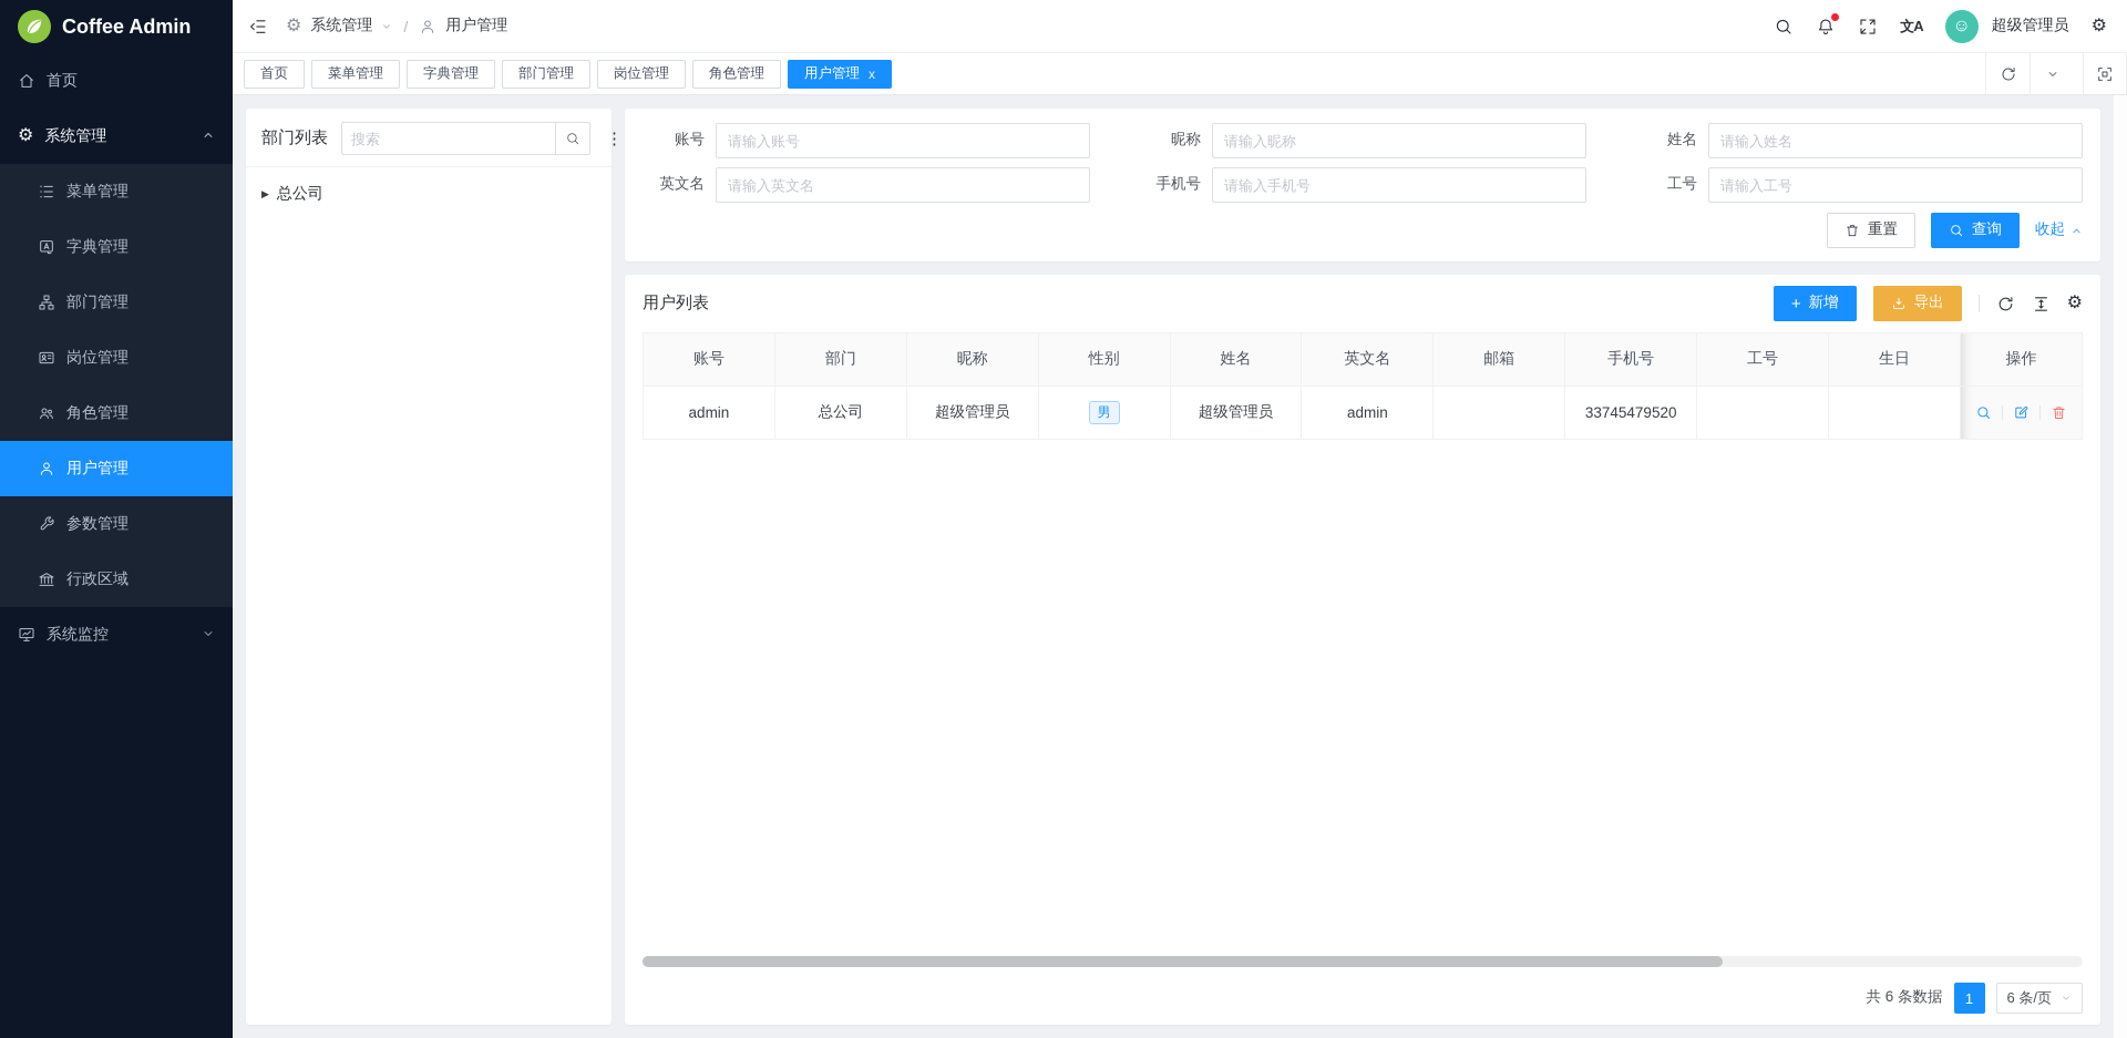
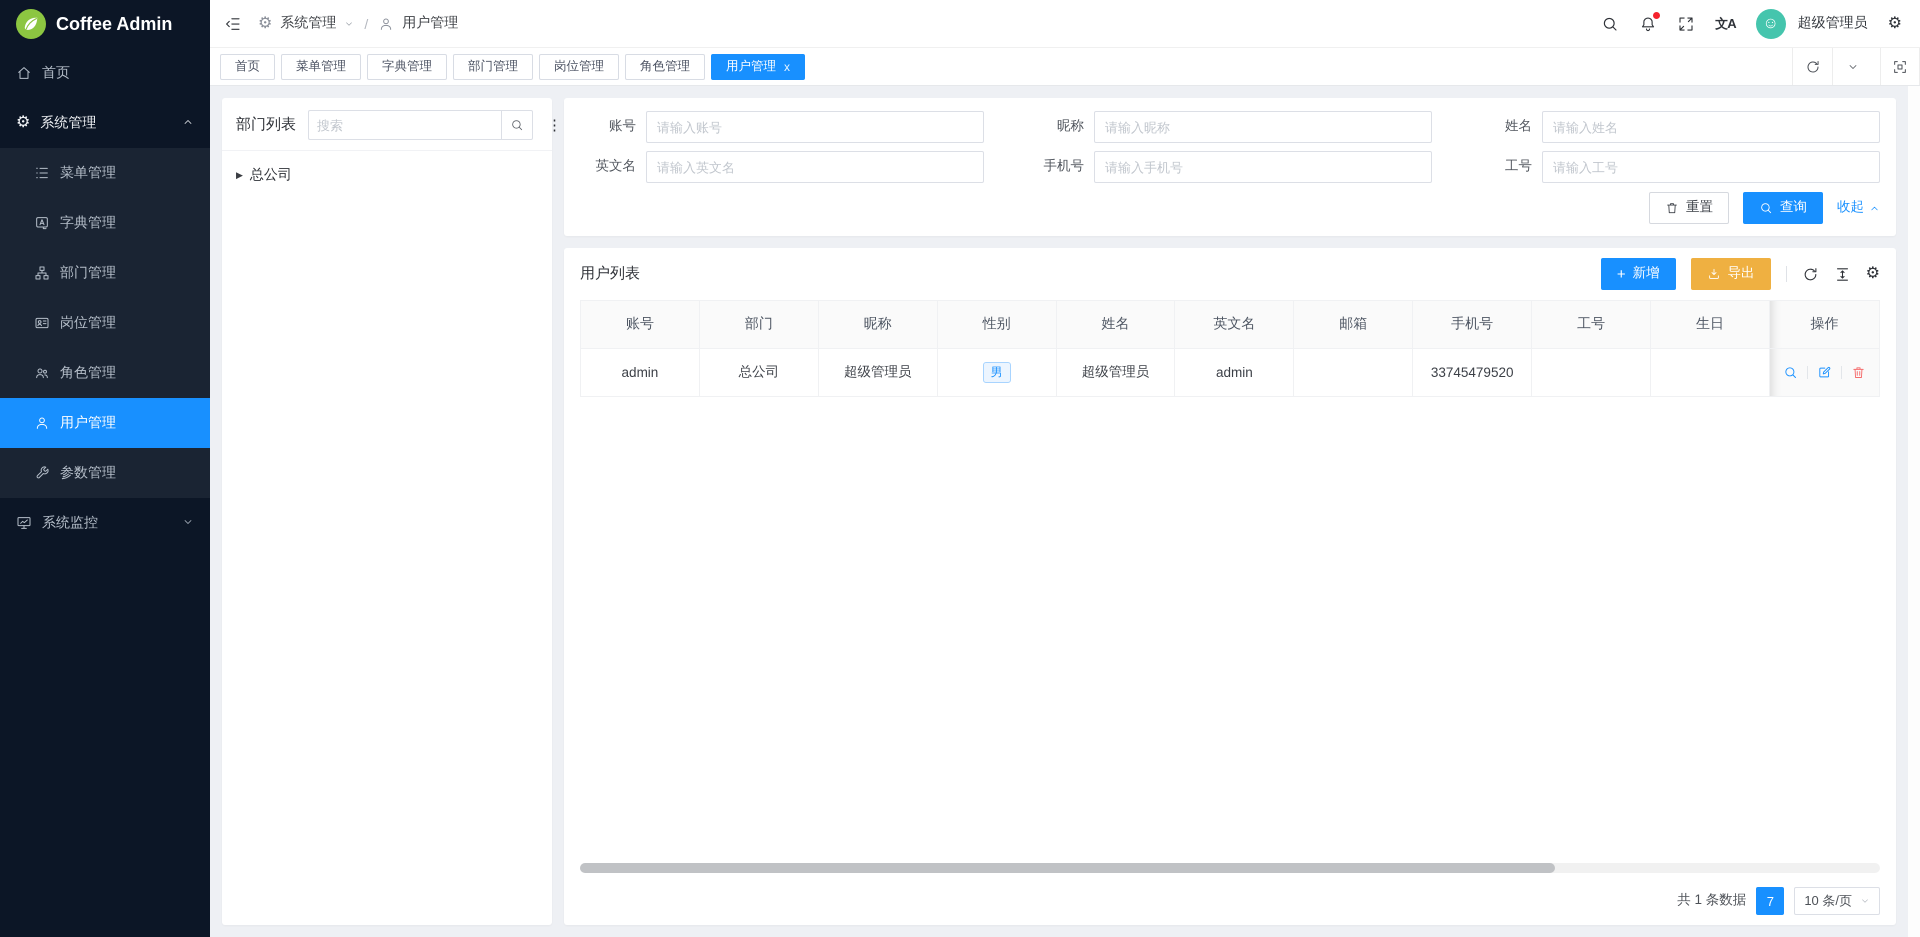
  Coffee Admin
  首页
  ⚙
  系统管理
  菜单管理
  字典管理
  部门管理
  岗位管理
  角色管理
  用户管理
  参数管理
- 行政区域
  系统监控
  ⚙
  系统管理
  /
  用户管理
  文A
  ☺
  超级管理员
  ⚙
  首页
  菜单管理
  字典管理
  部门管理
  岗位管理
  角色管理
  用户管理
  x
  部门列表
  搜索
  ⋮
  ▶
  总公司
  账号
  请输入账号
  昵称
  请输入昵称
  姓名
  请输入姓名
  英文名
  请输入英文名
  手机号
  请输入手机号
  工号
  请输入工号
  重置
  查询
  收起
  用户列表
  +
  新增
  导出
  ⚙
  账号	部门	昵称	性别	姓名	英文名	邮箱	手机号	工号	生日	操作
  admin	总公司	超级管理员	男	超级管理员	admin		33745479520
- 共 6 条数据
+ 共 1 条数据
- 1
+ 7
- 6 条/页
+ 10 条/页
